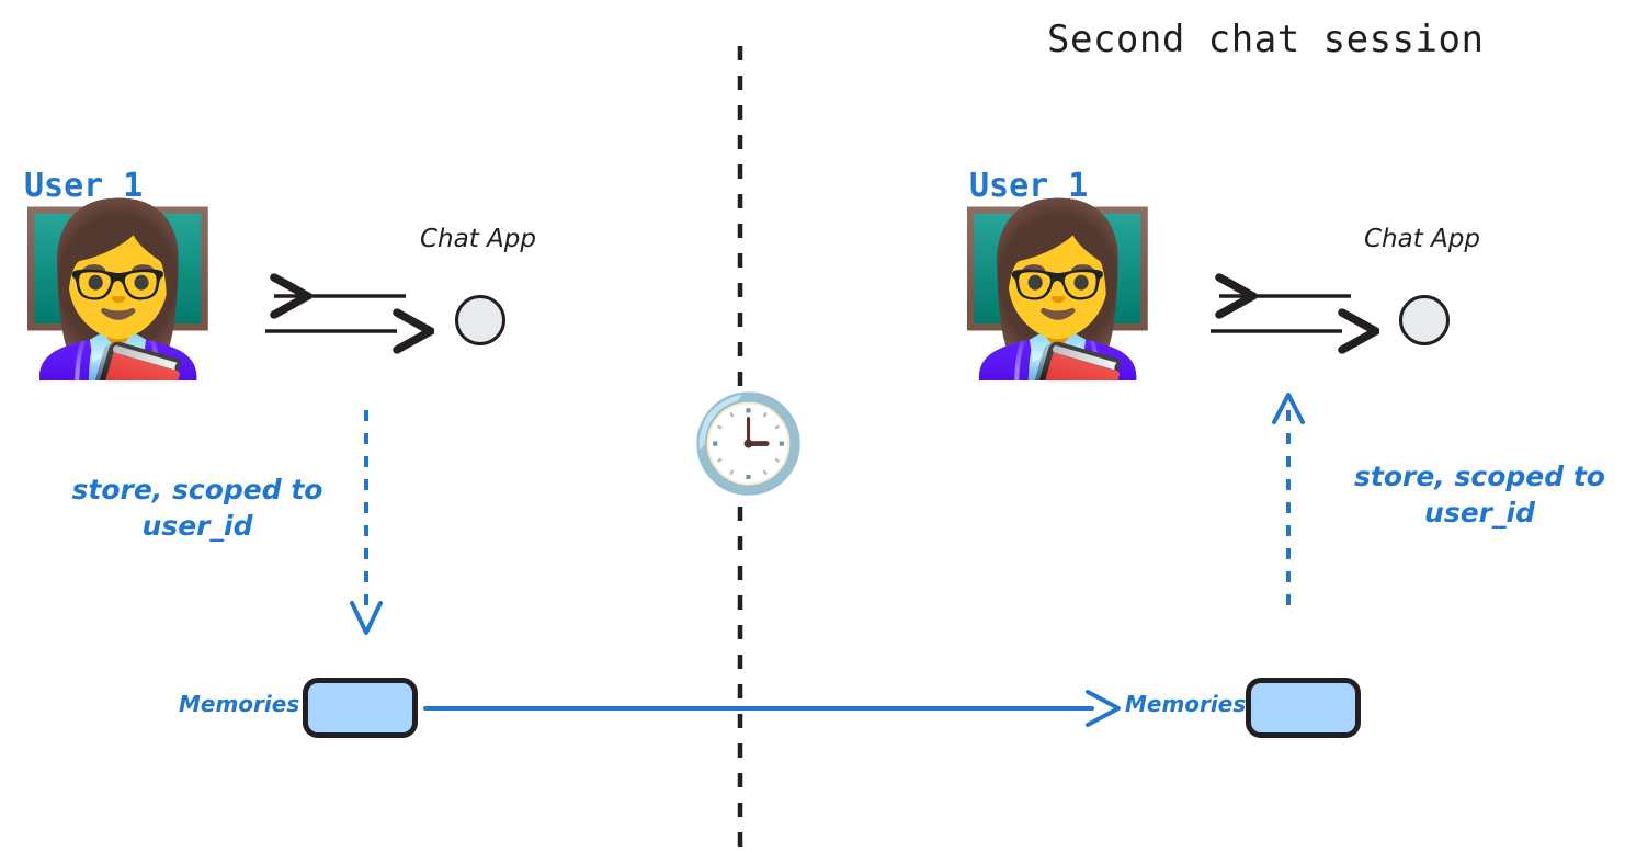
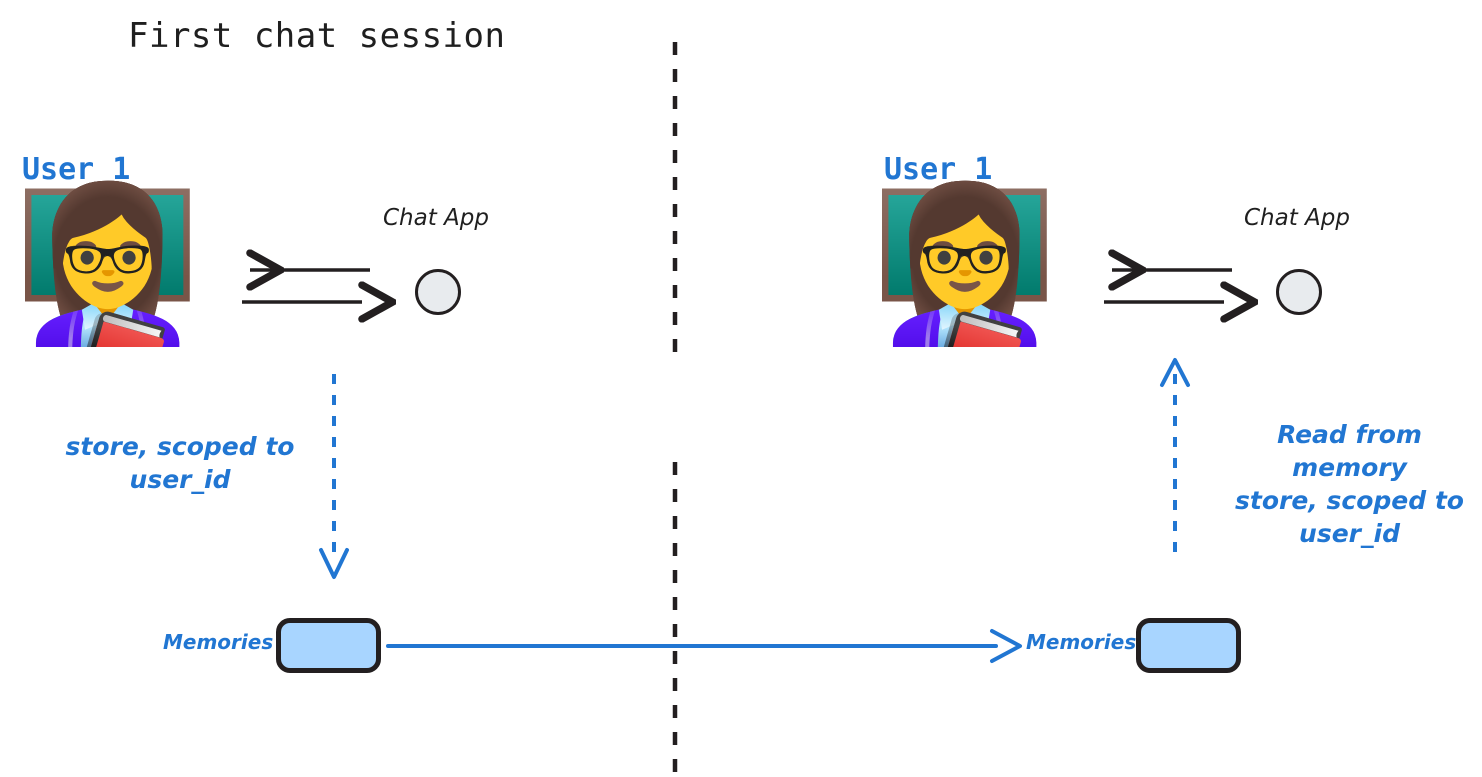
+ First chat session
  User 1
  👩‍🏫
  Chat App
  store, scoped to
  user_id
  Memories
- 🕒
- Second chat session
  User 1
  👩‍🏫
  Chat App
+ Read from memory
  store, scoped to
  user_id
  Memories
